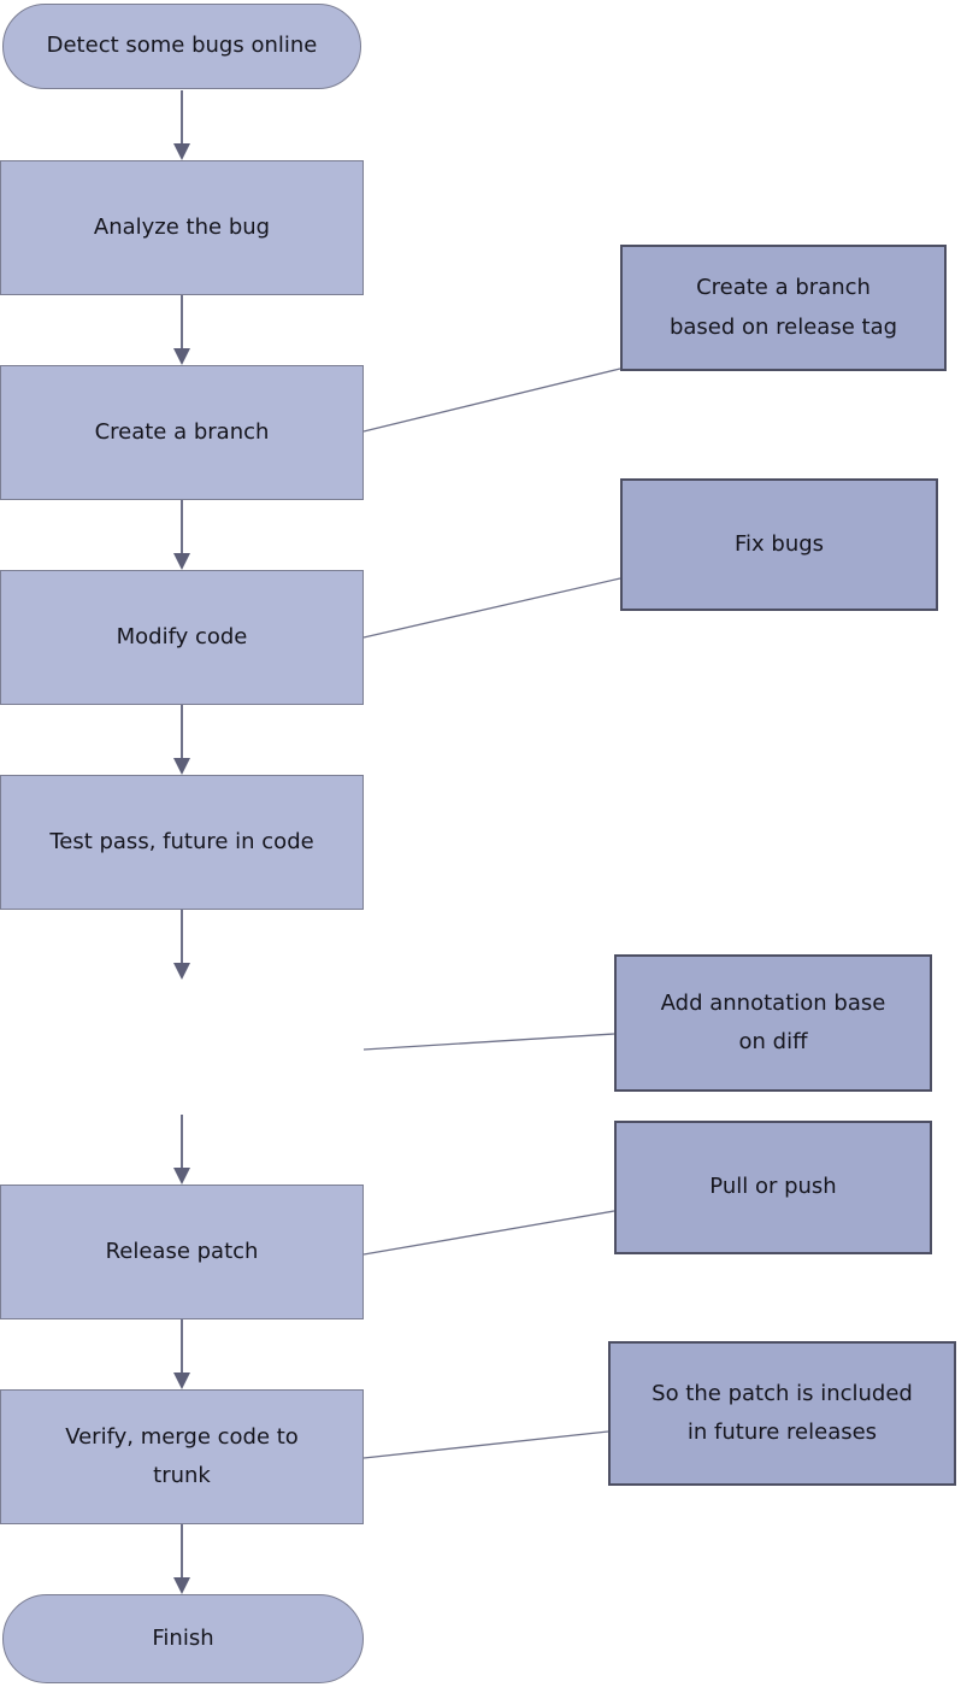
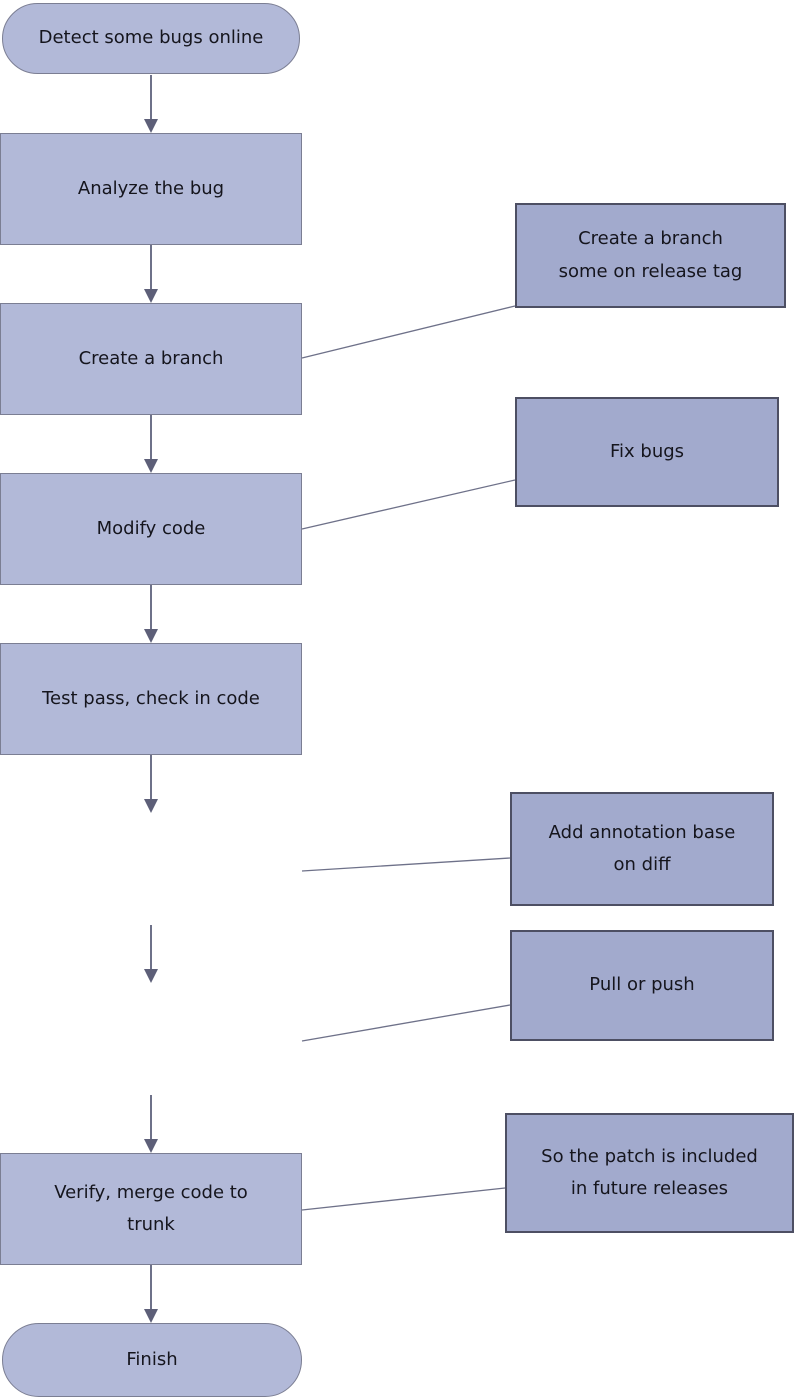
  Detect some bugs online
  Analyze the bug
  Create a branch
  Modify code
- Test pass, future in code
+ Test pass, check in code
- Release patch
  Verify, merge code to trunk
  Finish
- Create a branch based on release tag
+ Create a branch some on release tag
  Fix bugs
  Add annotation base on diff
  Pull or push
  So the patch is included in future releases
